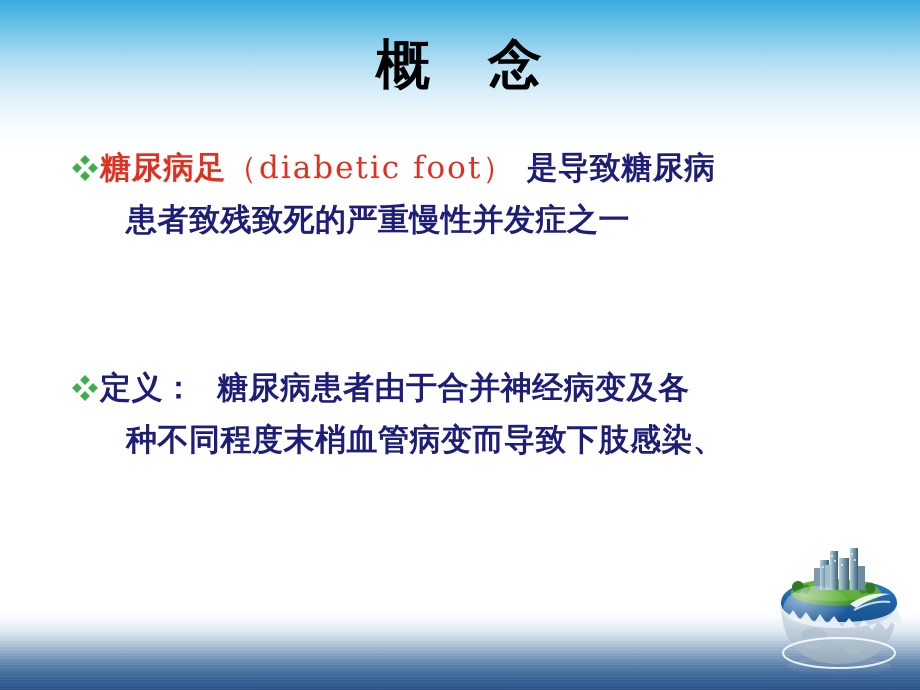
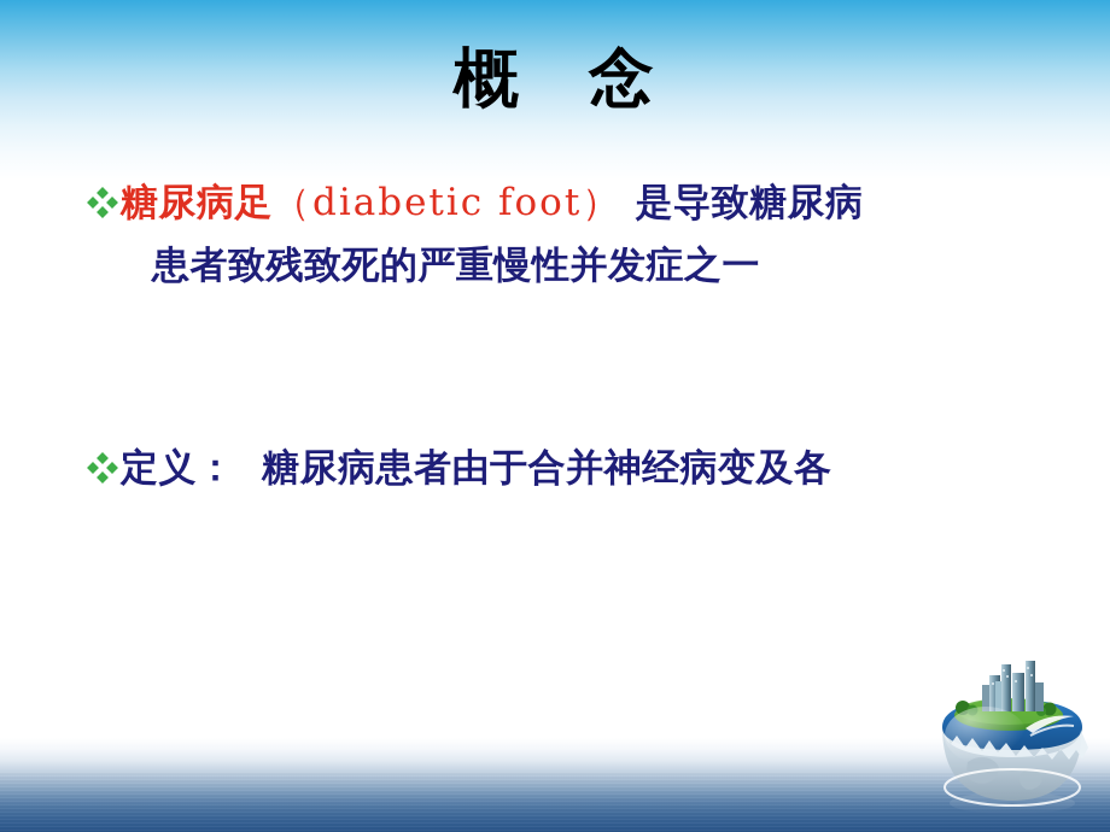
  概 念
  糖尿病足（diabetic foot） 是导致糖尿病
  患者致残致死的严重慢性并发症之一
  定义： 糖尿病患者由于合并神经病变及各
- 种不同程度末梢血管病变而导致下肢感染、
